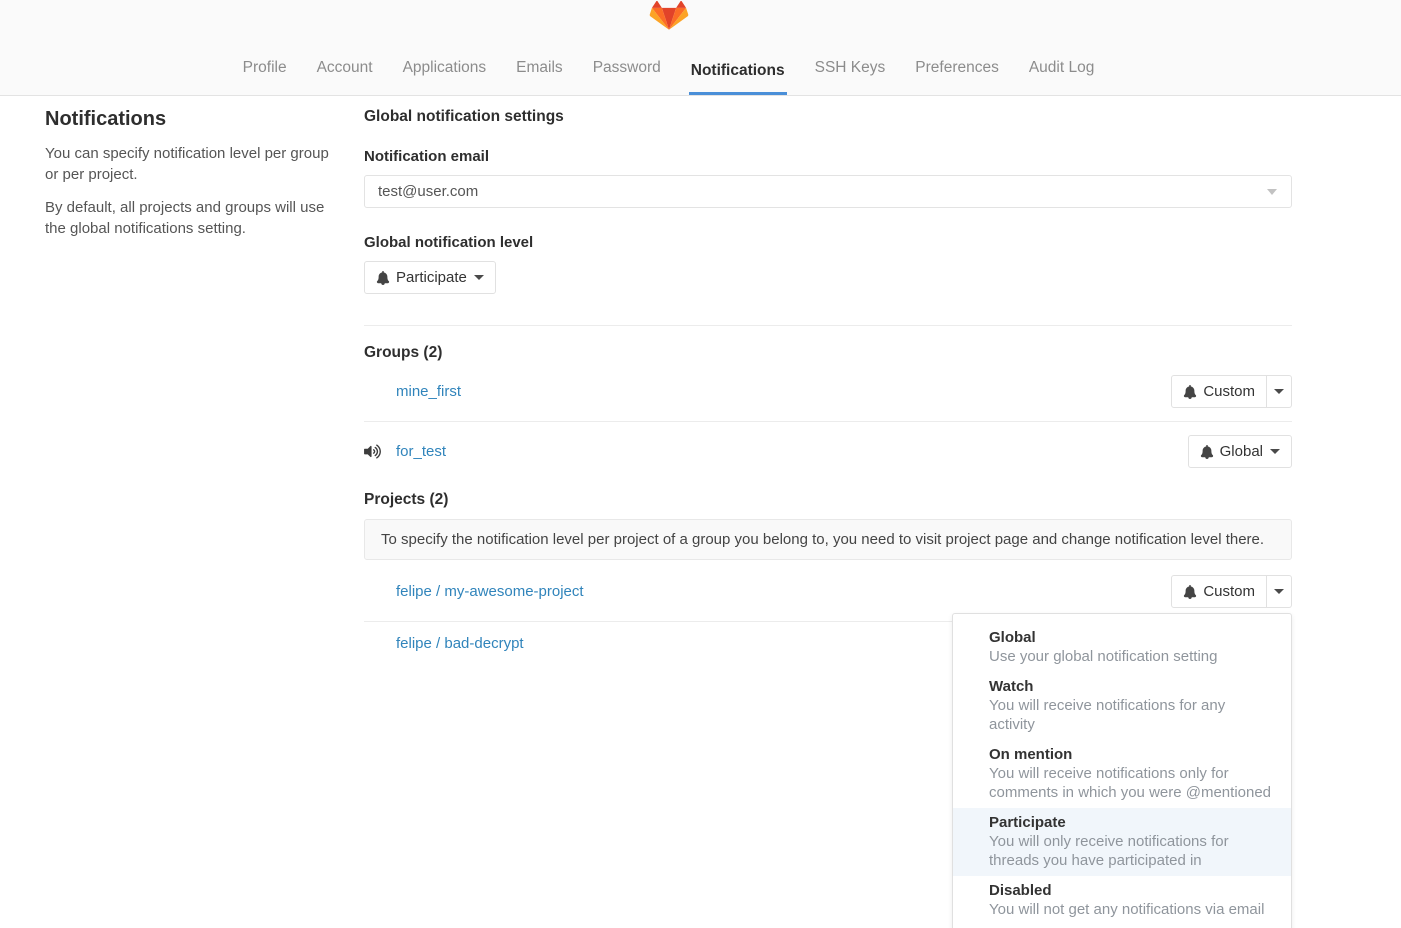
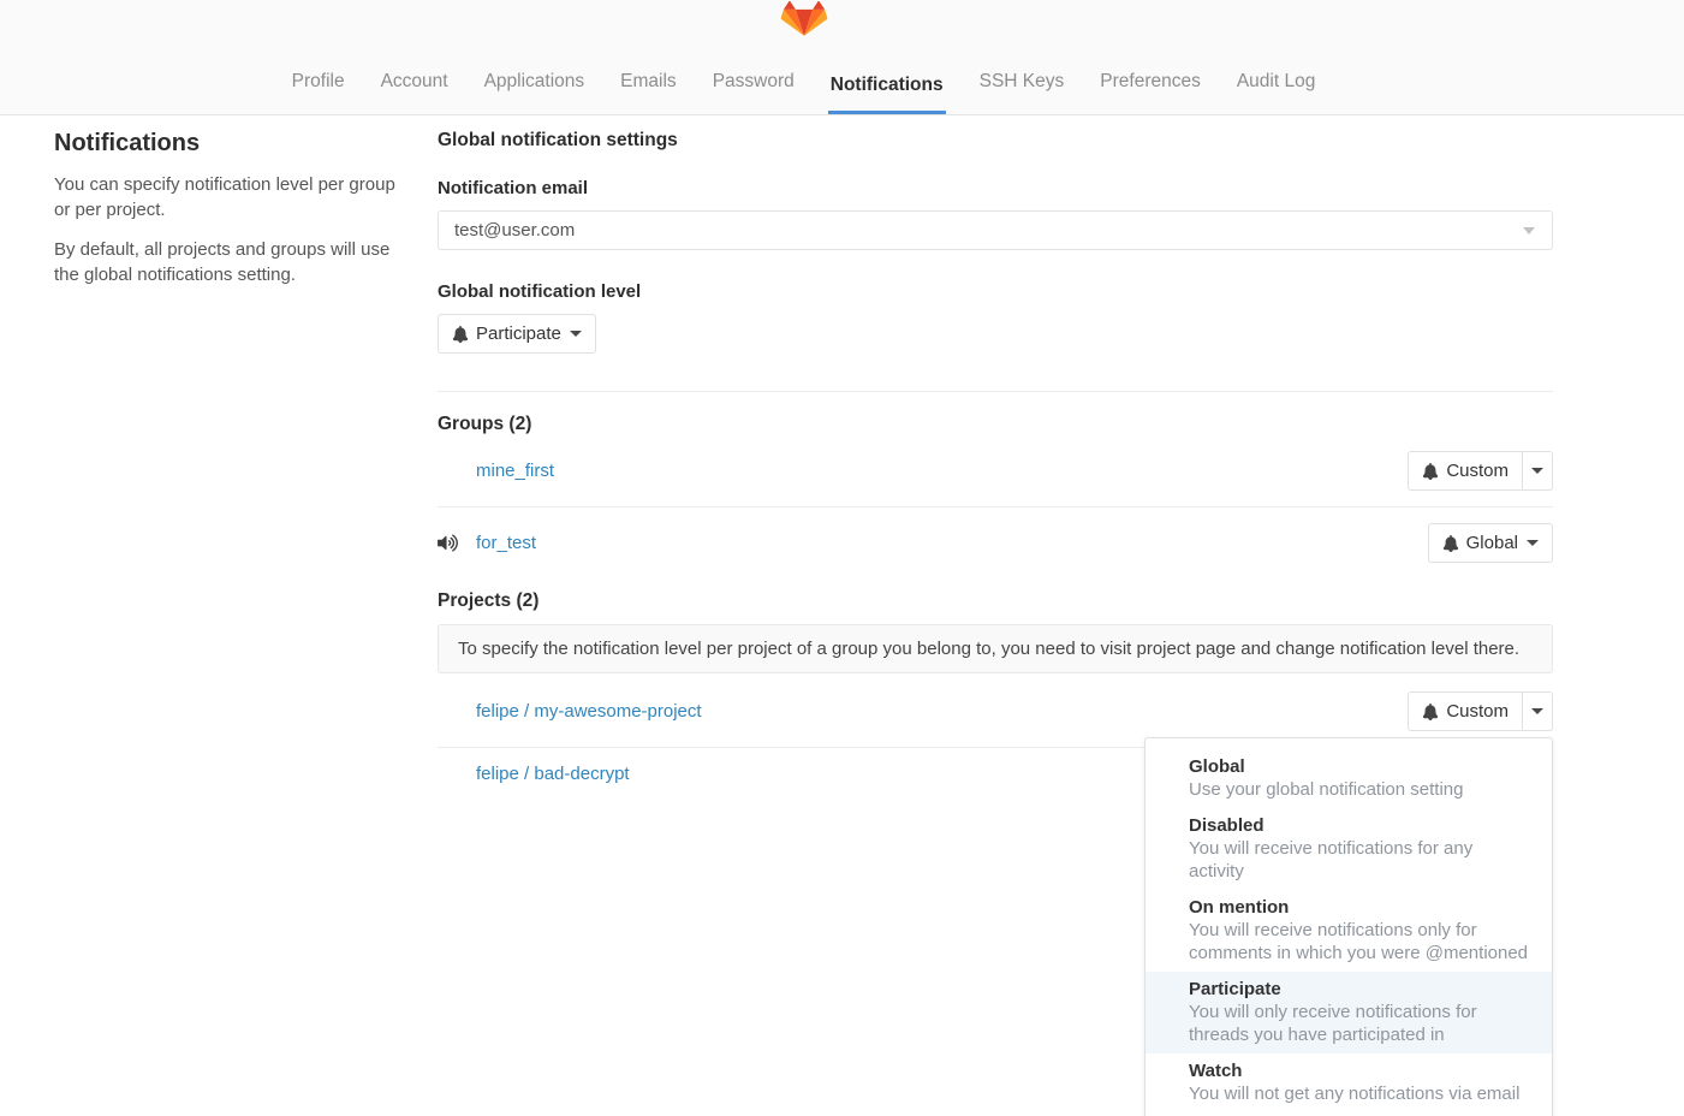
  Profile
  Account
  Applications
  Emails
  Password
  Notifications
  SSH Keys
  Preferences
  Audit Log
  Notifications
  You can specify notification level per group or per project.
  By default, all projects and groups will use the global notifications setting.
  Global notification settings
  Notification email
  test@user.com
  Global notification level
  Participate
  Groups (2)
  mine_first
  Custom
  for_test
  Global
  Projects (2)
  To specify the notification level per project of a group you belong to, you need to visit project page and change notification level there.
  felipe / my-awesome-project
  Custom
  Global
  Use your global notification setting
- Watch
+ Disabled
  You will receive notifications for any activity
  On mention
  You will receive notifications only for comments in which you were @mentioned
  Participate
  You will only receive notifications for threads you have participated in
- Disabled
+ Watch
  You will not get any notifications via email
  felipe / bad-decrypt
